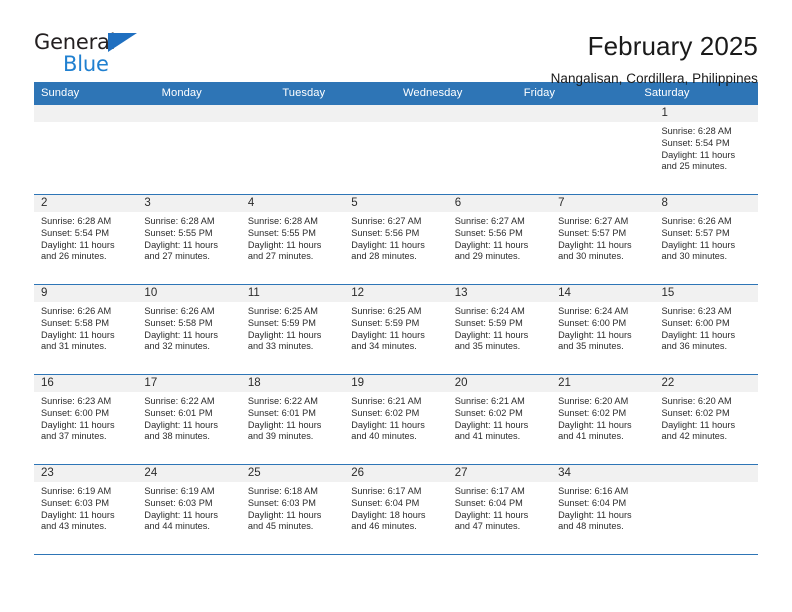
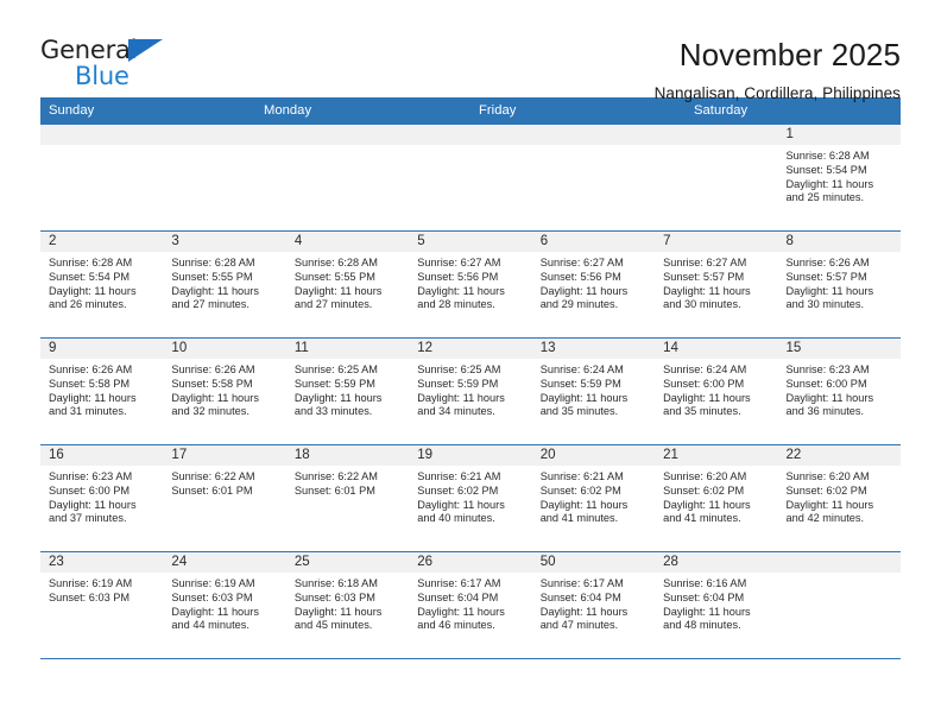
  General
  Blue
- February 2025
+ November 2025
  Nangalisan, Cordillera, Philippines
  Sunday
  Monday
- Tuesday
- Wednesday
  Friday
  Saturday
  1
  Sunrise: 6:28 AM
  Sunset: 5:54 PM
  Daylight: 11 hours and 25 minutes.
  2
  Sunrise: 6:28 AM
  Sunset: 5:54 PM
  Daylight: 11 hours and 26 minutes.
  3
  Sunrise: 6:28 AM
  Sunset: 5:55 PM
  Daylight: 11 hours and 27 minutes.
  4
  Sunrise: 6:28 AM
  Sunset: 5:55 PM
  Daylight: 11 hours and 27 minutes.
  5
  Sunrise: 6:27 AM
  Sunset: 5:56 PM
  Daylight: 11 hours and 28 minutes.
  6
  Sunrise: 6:27 AM
  Sunset: 5:56 PM
  Daylight: 11 hours and 29 minutes.
  7
  Sunrise: 6:27 AM
  Sunset: 5:57 PM
  Daylight: 11 hours and 30 minutes.
  8
  Sunrise: 6:26 AM
  Sunset: 5:57 PM
  Daylight: 11 hours and 30 minutes.
  9
  Sunrise: 6:26 AM
  Sunset: 5:58 PM
  Daylight: 11 hours and 31 minutes.
  10
  Sunrise: 6:26 AM
  Sunset: 5:58 PM
  Daylight: 11 hours and 32 minutes.
  11
  Sunrise: 6:25 AM
  Sunset: 5:59 PM
  Daylight: 11 hours and 33 minutes.
  12
  Sunrise: 6:25 AM
  Sunset: 5:59 PM
  Daylight: 11 hours and 34 minutes.
  13
  Sunrise: 6:24 AM
  Sunset: 5:59 PM
  Daylight: 11 hours and 35 minutes.
  14
  Sunrise: 6:24 AM
  Sunset: 6:00 PM
  Daylight: 11 hours and 35 minutes.
  15
  Sunrise: 6:23 AM
  Sunset: 6:00 PM
  Daylight: 11 hours and 36 minutes.
  16
  Sunrise: 6:23 AM
  Sunset: 6:00 PM
  Daylight: 11 hours and 37 minutes.
  17
  Sunrise: 6:22 AM
  Sunset: 6:01 PM
- Daylight: 11 hours and 38 minutes.
  18
  Sunrise: 6:22 AM
  Sunset: 6:01 PM
- Daylight: 11 hours and 39 minutes.
  19
  Sunrise: 6:21 AM
  Sunset: 6:02 PM
  Daylight: 11 hours and 40 minutes.
  20
  Sunrise: 6:21 AM
  Sunset: 6:02 PM
  Daylight: 11 hours and 41 minutes.
  21
  Sunrise: 6:20 AM
  Sunset: 6:02 PM
  Daylight: 11 hours and 41 minutes.
  22
  Sunrise: 6:20 AM
  Sunset: 6:02 PM
  Daylight: 11 hours and 42 minutes.
  23
  Sunrise: 6:19 AM
  Sunset: 6:03 PM
- Daylight: 11 hours and 43 minutes.
  24
  Sunrise: 6:19 AM
  Sunset: 6:03 PM
  Daylight: 11 hours and 44 minutes.
  25
  Sunrise: 6:18 AM
  Sunset: 6:03 PM
  Daylight: 11 hours and 45 minutes.
  26
  Sunrise: 6:17 AM
  Sunset: 6:04 PM
- Daylight: 18 hours and 46 minutes.
+ Daylight: 11 hours and 46 minutes.
- 27
+ 50
  Sunrise: 6:17 AM
  Sunset: 6:04 PM
  Daylight: 11 hours and 47 minutes.
- 34
+ 28
  Sunrise: 6:16 AM
  Sunset: 6:04 PM
  Daylight: 11 hours and 48 minutes.
